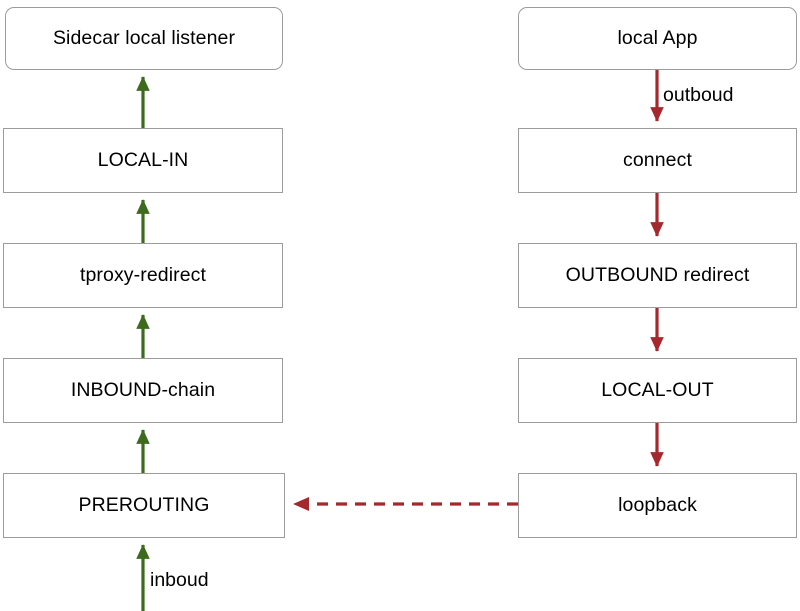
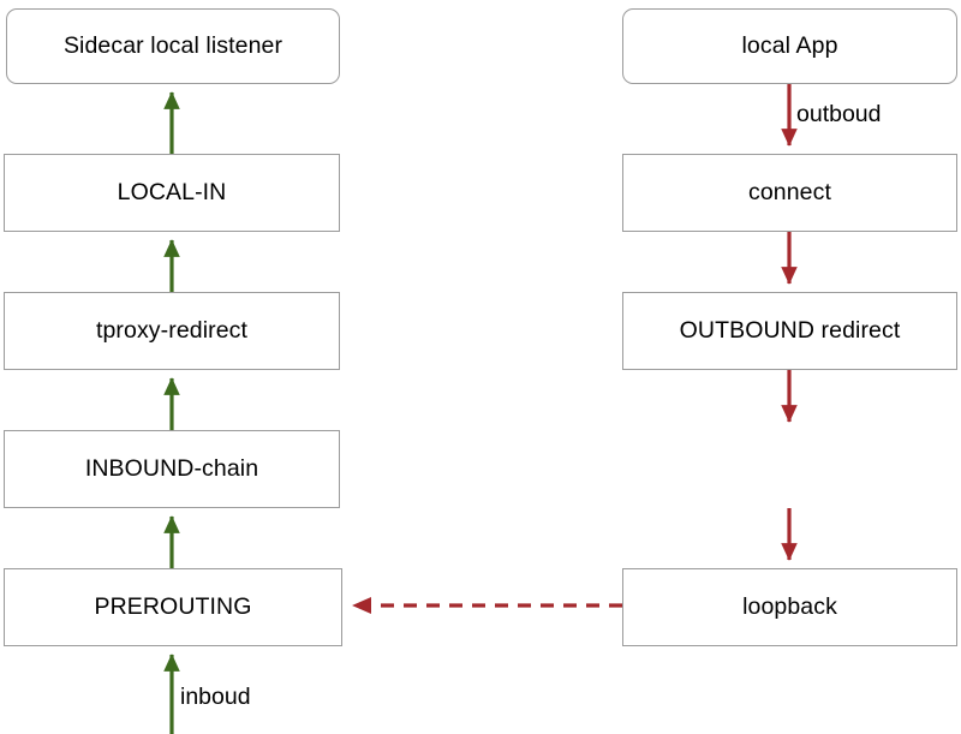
  Sidecar local listener
  LOCAL-IN
  tproxy-redirect
  INBOUND-chain
  PREROUTING
  local App
  connect
  OUTBOUND redirect
- LOCAL-OUT
  loopback
  inboud
  outboud
